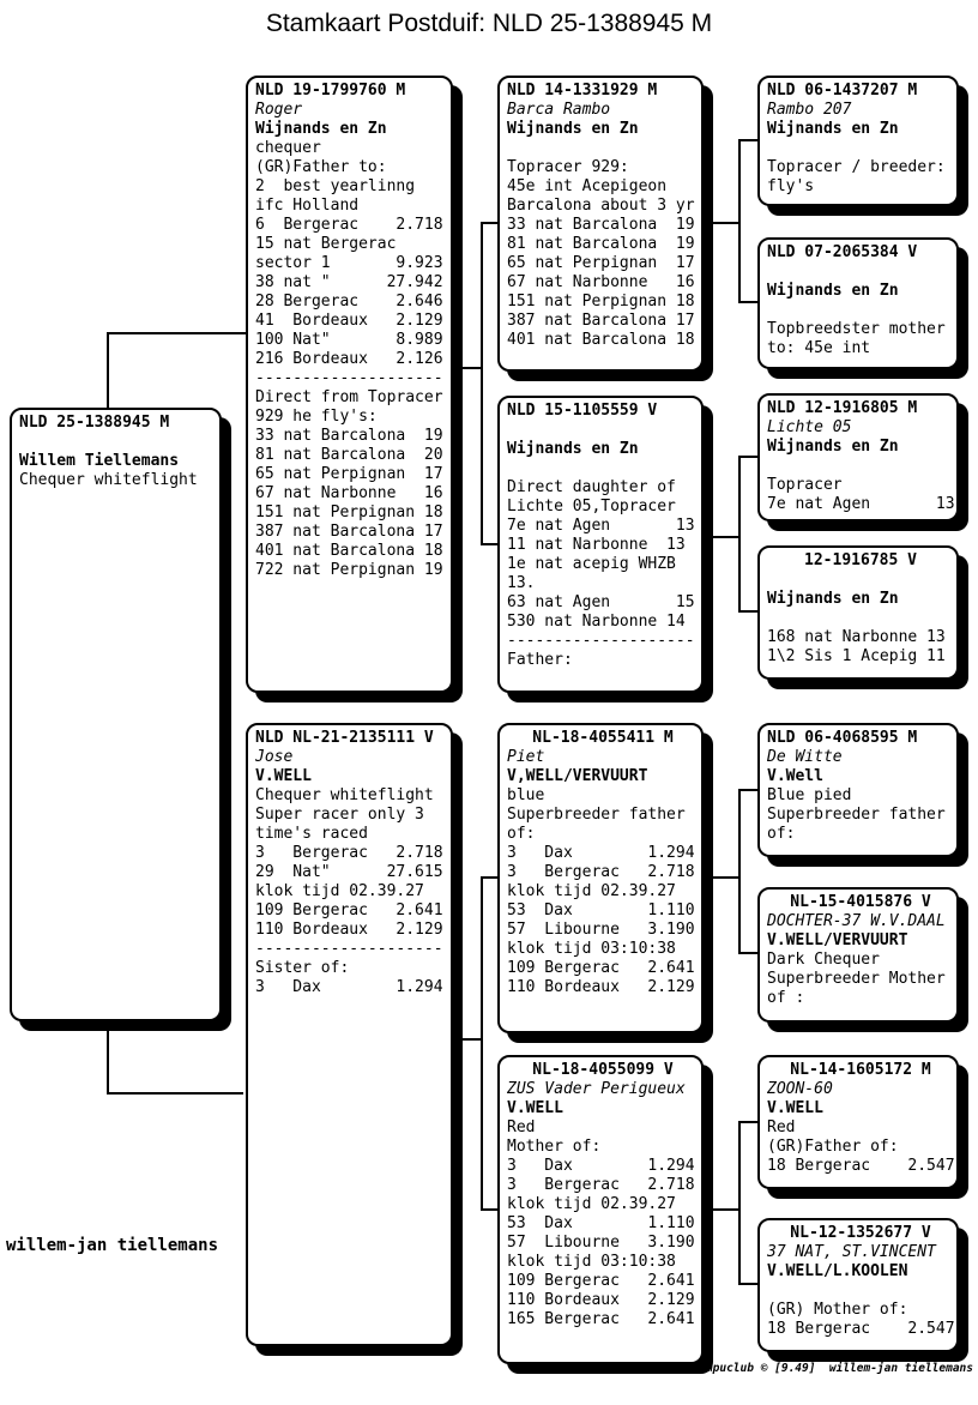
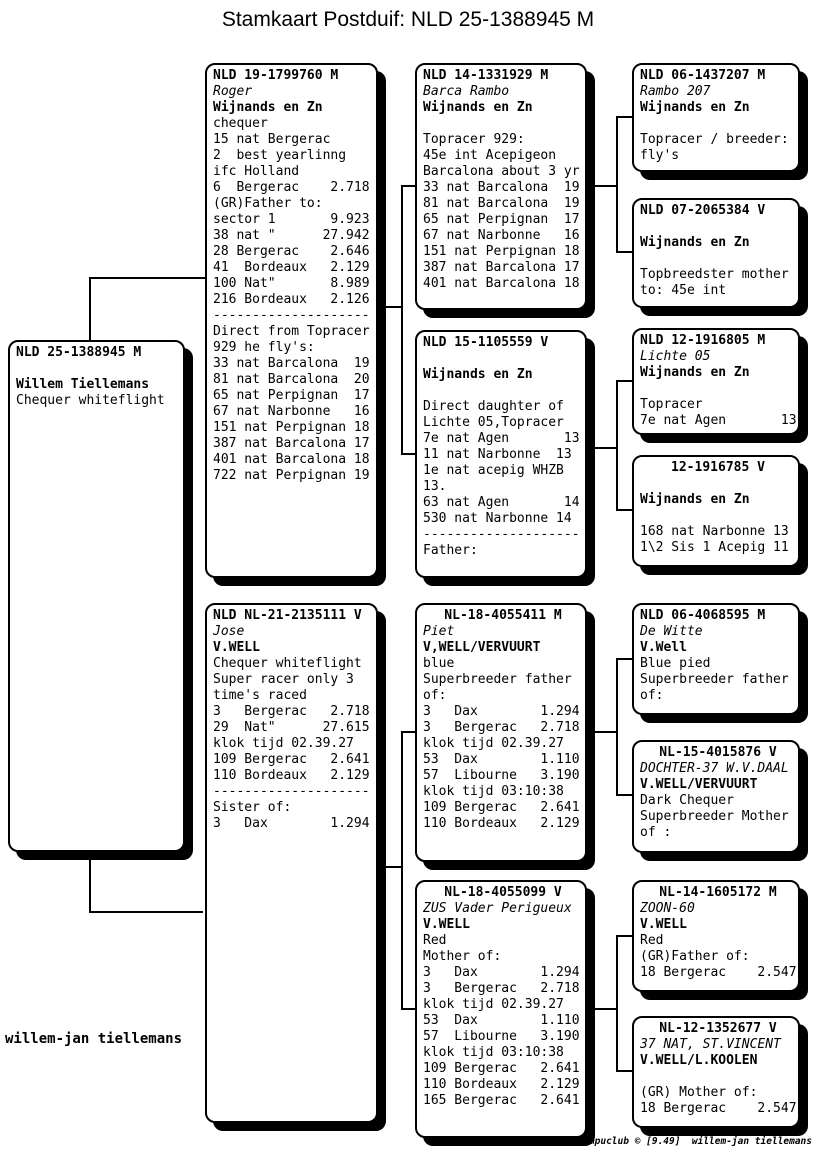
  Stamkaart Postduif: NLD 25-1388945 M
  NLD 25-1388945 M
  Willem Tiellemans
  Chequer whiteflight
  NLD 19-1799760 M
  Roger
  Wijnands en Zn
  chequer
- (GR)Father to:
+ 15 nat Bergerac
  2 best yearlinng
  ifc Holland
  6 Bergerac 2.718
- 15 nat Bergerac
+ (GR)Father to:
  sector 1 9.923
  38 nat " 27.942
  28 Bergerac 2.646
  41 Bordeaux 2.129
  100 Nat" 8.989
  216 Bordeaux 2.126
  --------------------
  Direct from Topracer
  929 he fly's:
  33 nat Barcalona 19
  81 nat Barcalona 20
  65 nat Perpignan 17
  67 nat Narbonne 16
  151 nat Perpignan 18
  387 nat Barcalona 17
  401 nat Barcalona 18
  722 nat Perpignan 19
  NLD NL-21-2135111 V
  Jose
  V.WELL
  Chequer whiteflight
  Super racer only 3
  time's raced
  3 Bergerac 2.718
  29 Nat" 27.615
  klok tijd 02.39.27
  109 Bergerac 2.641
  110 Bordeaux 2.129
  --------------------
  Sister of:
  3 Dax 1.294
  NLD 14-1331929 M
  Barca Rambo
  Wijnands en Zn
  Topracer 929:
  45e int Acepigeon
  Barcalona about 3 yr
  33 nat Barcalona 19
  81 nat Barcalona 19
  65 nat Perpignan 17
  67 nat Narbonne 16
  151 nat Perpignan 18
  387 nat Barcalona 17
  401 nat Barcalona 18
  NLD 15-1105559 V
  Wijnands en Zn
  Direct daughter of
  Lichte 05,Topracer
  7e nat Agen 13
  11 nat Narbonne 13
  1e nat acepig WHZB
  13.
- 63 nat Agen 15
+ 63 nat Agen 14
  530 nat Narbonne 14
  --------------------
  Father:
  NL-18-4055411 M
  Piet
  V,WELL/VERVUURT
  blue
  Superbreeder father
  of:
  3 Dax 1.294
  3 Bergerac 2.718
  klok tijd 02.39.27
  53 Dax 1.110
  57 Libourne 3.190
  klok tijd 03:10:38
  109 Bergerac 2.641
  110 Bordeaux 2.129
  NL-18-4055099 V
  ZUS Vader Perigueux
  V.WELL
  Red
  Mother of:
  3 Dax 1.294
  3 Bergerac 2.718
  klok tijd 02.39.27
  53 Dax 1.110
  57 Libourne 3.190
  klok tijd 03:10:38
  109 Bergerac 2.641
  110 Bordeaux 2.129
  165 Bergerac 2.641
  NLD 06-1437207 M
  Rambo 207
  Wijnands en Zn
  Topracer / breeder:
  fly's
  NLD 07-2065384 V
  Wijnands en Zn
  Topbreedster mother
  to: 45e int
  NLD 12-1916805 M
  Lichte 05
  Wijnands en Zn
  Topracer
  7e nat Agen 13
  12-1916785 V
  Wijnands en Zn
  168 nat Narbonne 13
  1\2 Sis 1 Acepig 11
  NLD 06-4068595 M
  De Witte
  V.Well
  Blue pied
  Superbreeder father
  of:
  NL-15-4015876 V
  DOCHTER-37 W.V.DAAL
  V.WELL/VERVUURT
  Dark Chequer
  Superbreeder Mother
  of :
  NL-14-1605172 M
  ZOON-60
  V.WELL
  Red
  (GR)Father of:
  18 Bergerac 2.547
  NL-12-1352677 V
  37 NAT, ST.VINCENT
  V.WELL/L.KOOLEN
  (GR) Mother of:
  18 Bergerac 2.547
  willem-jan tiellemans
  16-12-2025 Compuclub © [9.49] willem-jan tiellemans
